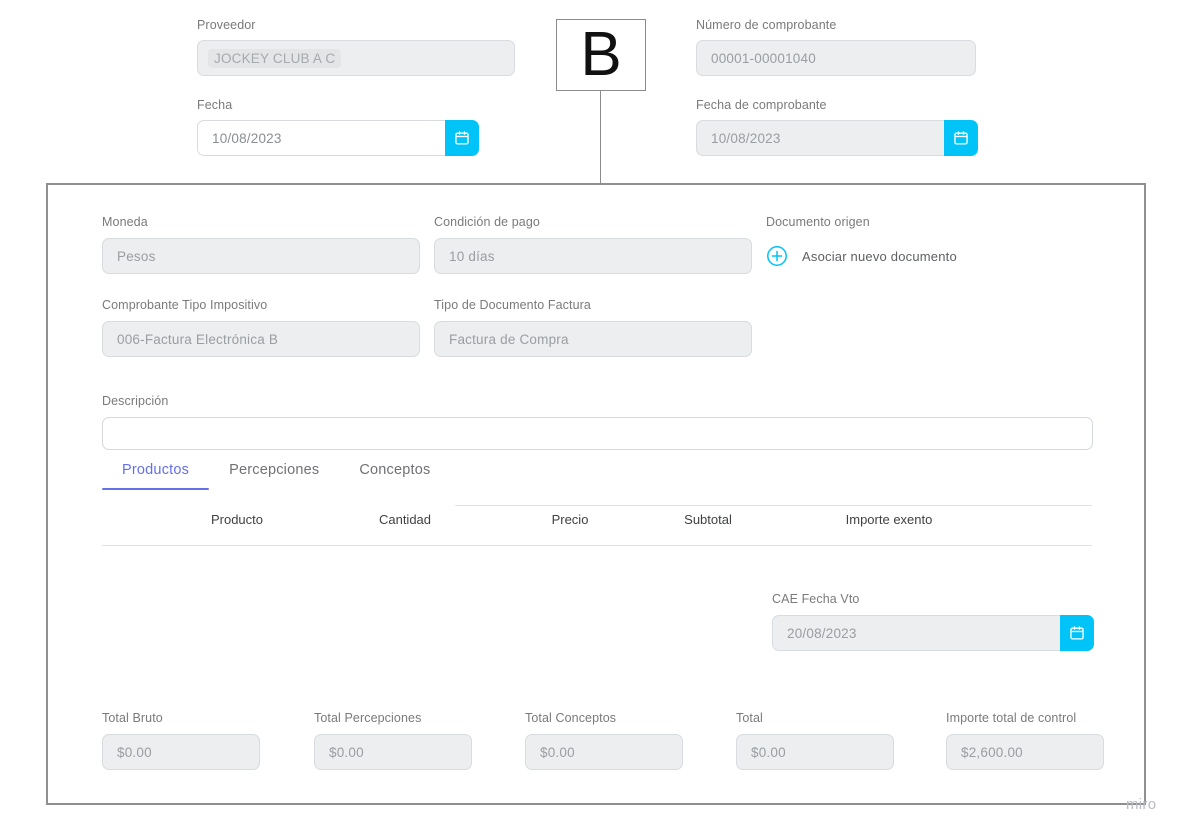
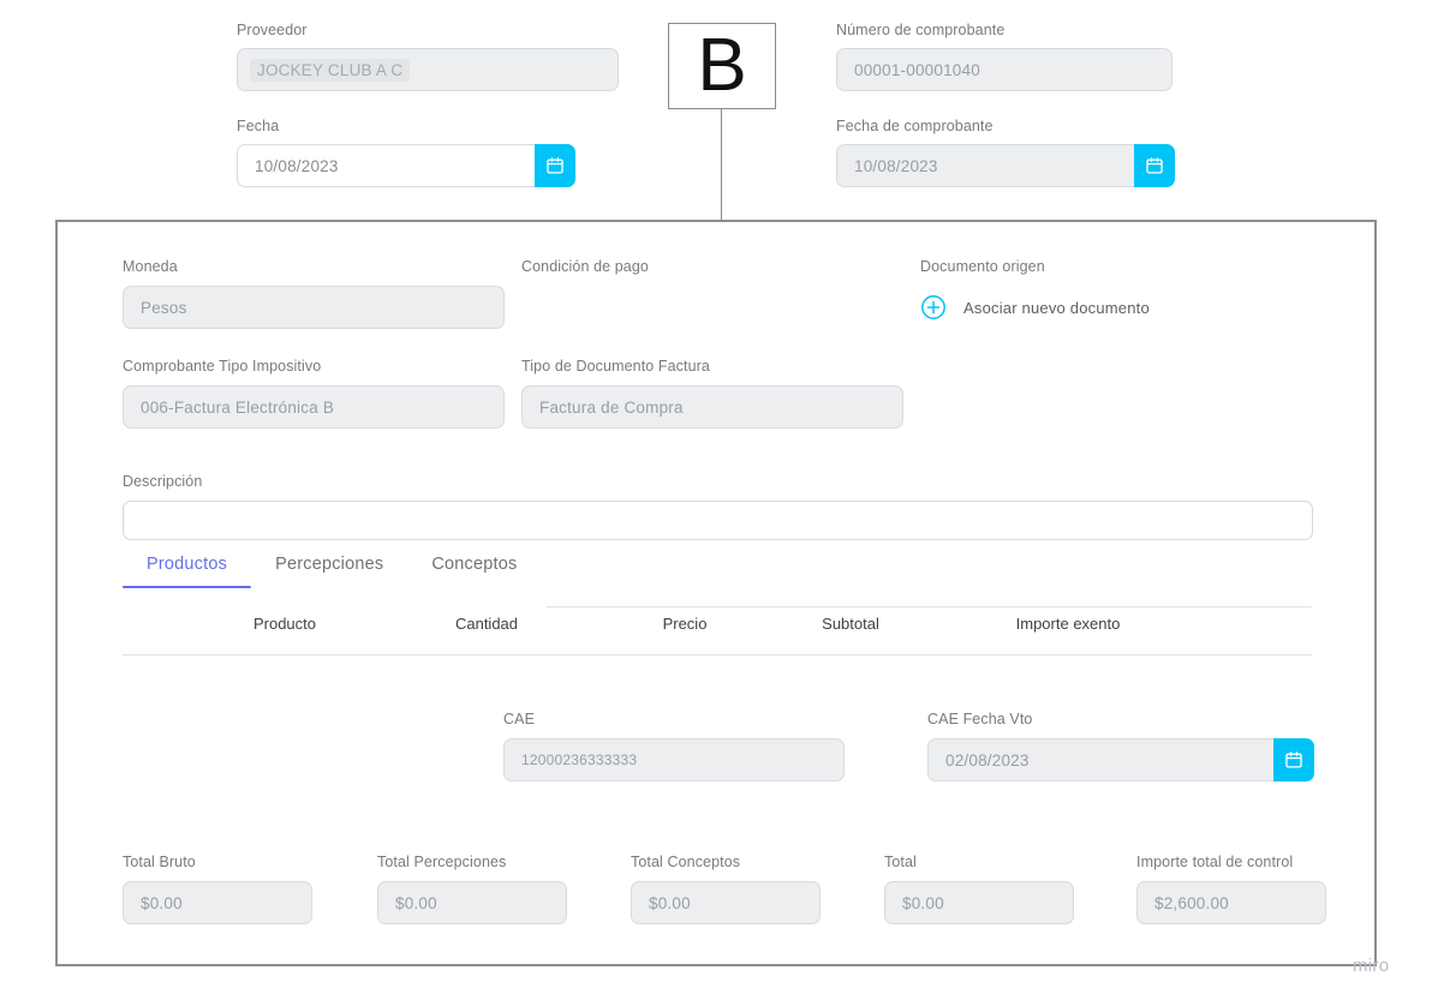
  Proveedor
  JOCKEY CLUB A C
  Número de comprobante
  00001-00001040
  Fecha
  10/08/2023
  Fecha de comprobante
  10/08/2023
  B
  Moneda
  Pesos
  Condición de pago
- 10 días
  Documento origen
  Asociar nuevo documento
  Comprobante Tipo Impositivo
  006-Factura Electrónica B
  Tipo de Documento Factura
  Factura de Compra
  Descripción
  Productos
  Percepciones
  Conceptos
  Producto
  Cantidad
  Precio
  Subtotal
  Importe exento
+ CAE
+ 12000236333333
  CAE Fecha Vto
- 20/08/2023
+ 02/08/2023
  Total Bruto
  $0.00
  Total Percepciones
  $0.00
  Total Conceptos
  $0.00
  Total
  $0.00
  Importe total de control
  $2,600.00
  miro
